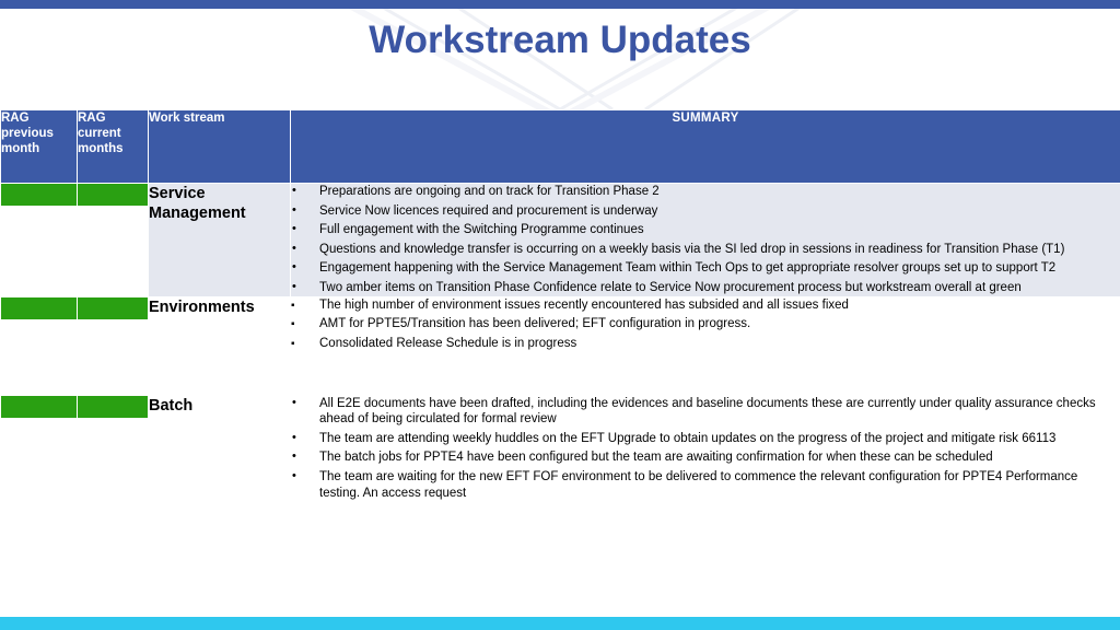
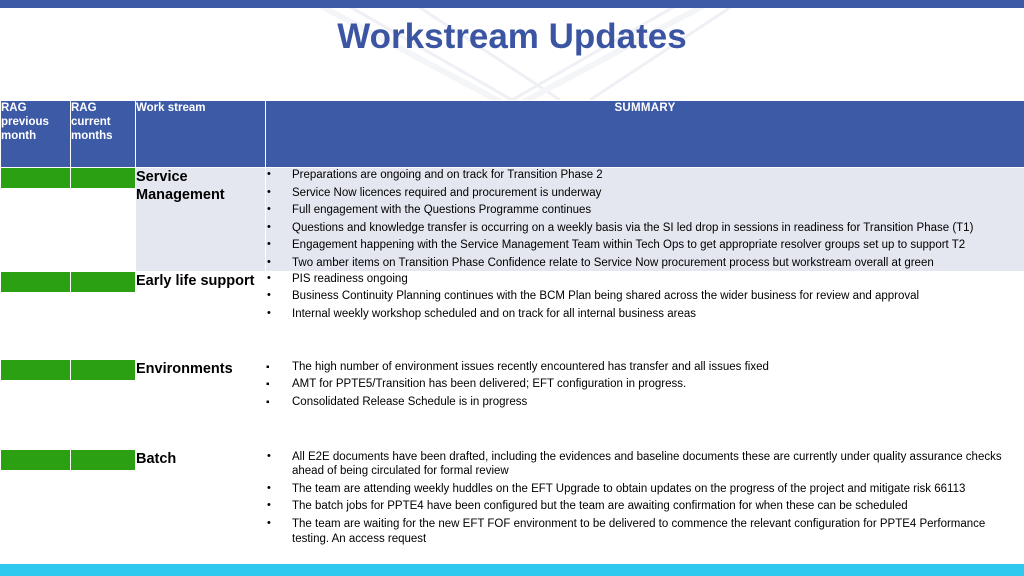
  Workstream Updates
  RAG previous month	RAG current months	Work stream	SUMMARY
- 		Service Management	Preparations are ongoing and on track for Transition Phase 2Service Now licences required and procurement is underwayFull engagement with the Switching Programme continuesQuestions and knowledge transfer is occurring on a weekly basis via the SI led drop in sessions in readiness for Transition Phase (T1)Engagement happening with the Service Management Team within Tech Ops to get appropriate resolver groups set up to support T2Two amber items on Transition Phase Confidence relate to Service Now procurement process but workstream overall at green
+ 		Service Management	Preparations are ongoing and on track for Transition Phase 2Service Now licences required and procurement is underwayFull engagement with the Questions Programme continuesQuestions and knowledge transfer is occurring on a weekly basis via the SI led drop in sessions in readiness for Transition Phase (T1)Engagement happening with the Service Management Team within Tech Ops to get appropriate resolver groups set up to support T2Two amber items on Transition Phase Confidence relate to Service Now procurement process but workstream overall at green
+ 		Early life support	PIS readiness ongoingBusiness Continuity Planning continues with the BCM Plan being shared across the wider business for review and approvalInternal weekly workshop scheduled and on track for all internal business areas
- 		Environments	The high number of environment issues recently encountered has subsided and all issues fixedAMT for PPTE5/Transition has been delivered; EFT configuration in progress.Consolidated Release Schedule is in progress
+ 		Environments	The high number of environment issues recently encountered has transfer and all issues fixedAMT for PPTE5/Transition has been delivered; EFT configuration in progress.Consolidated Release Schedule is in progress
  		Batch	All E2E documents have been drafted, including the evidences and baseline documents these are currently under quality assurance checks ahead of being circulated for formal reviewThe team are attending weekly huddles on the EFT Upgrade to obtain updates on the progress of the project and mitigate risk 66113The batch jobs for PPTE4 have been configured but the team are awaiting confirmation for when these can be scheduledThe team are waiting for the new EFT FOF environment to be delivered to commence the relevant configuration for PPTE4 Performance testing. An access request
